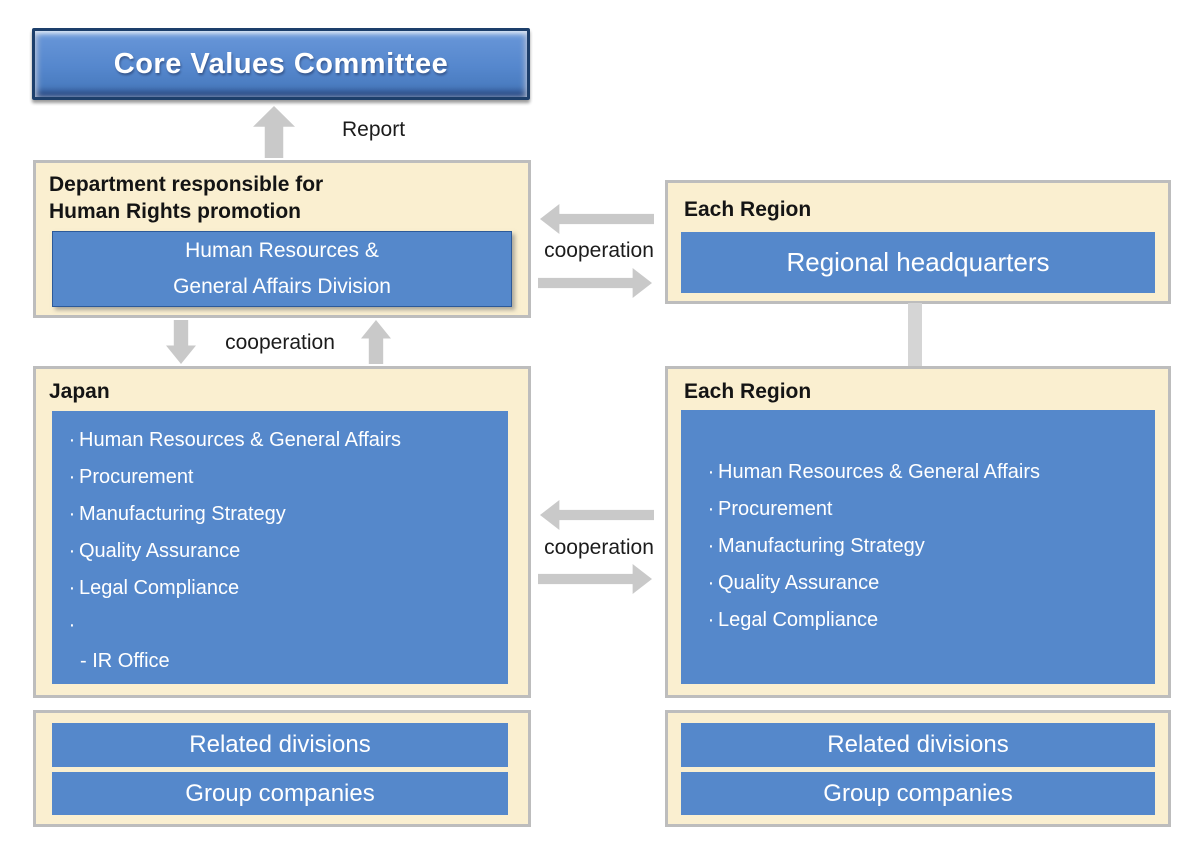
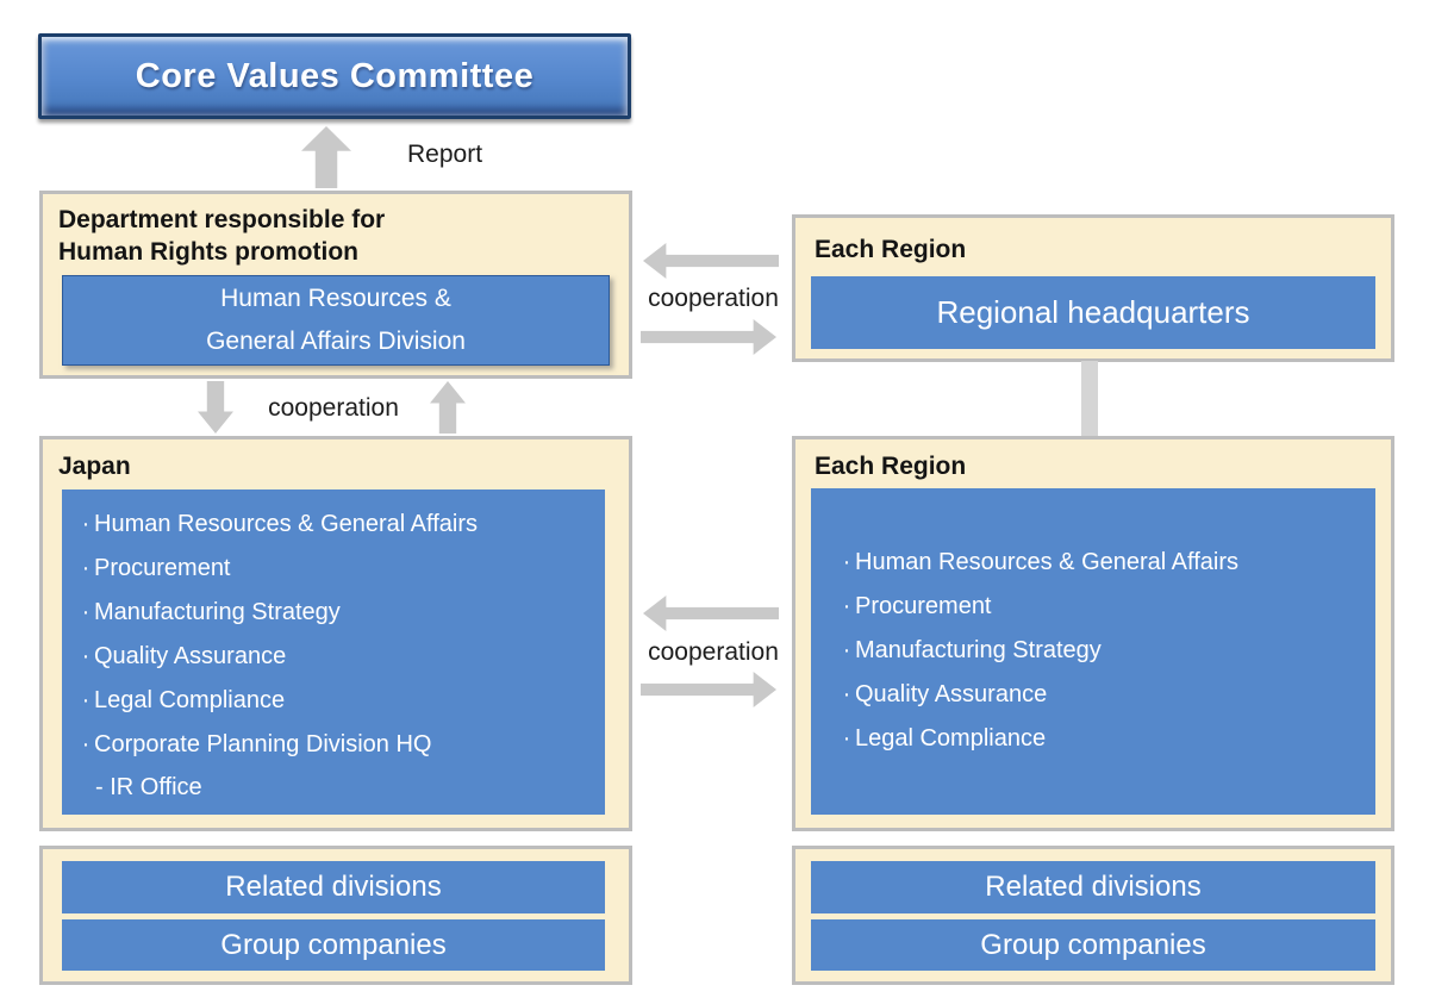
  Core Values Committee
  Report
  Department responsible for
  Human Rights promotion
  Human Resources &
  General Affairs Division
  cooperation
  Each Region
  Regional headquarters
  cooperation
  Japan
  ·
  Human Resources & General Affairs
  ·
  Procurement
  ·
  Manufacturing Strategy
  ·
  Quality Assurance
  ·
  Legal Compliance
  ·
+ Corporate Planning Division HQ
  - IR Office
  Each Region
  ·
  Human Resources & General Affairs
  ·
  Procurement
  ·
  Manufacturing Strategy
  ·
  Quality Assurance
  ·
  Legal Compliance
  cooperation
  Related divisions
  Group companies
  Related divisions
  Group companies
